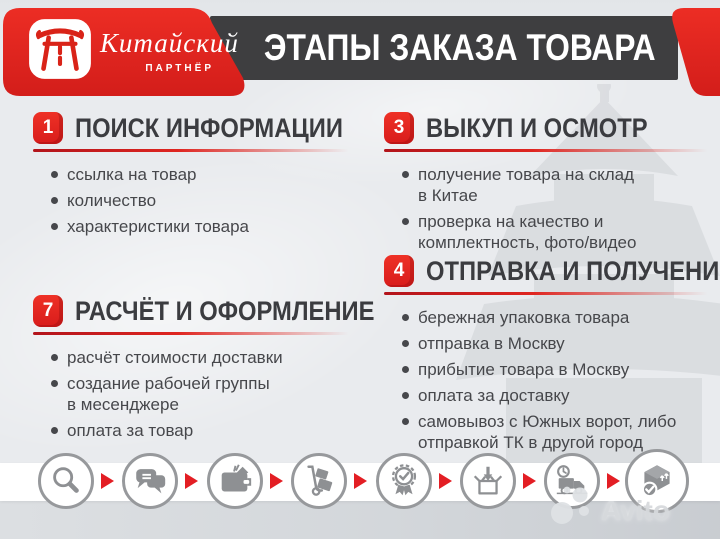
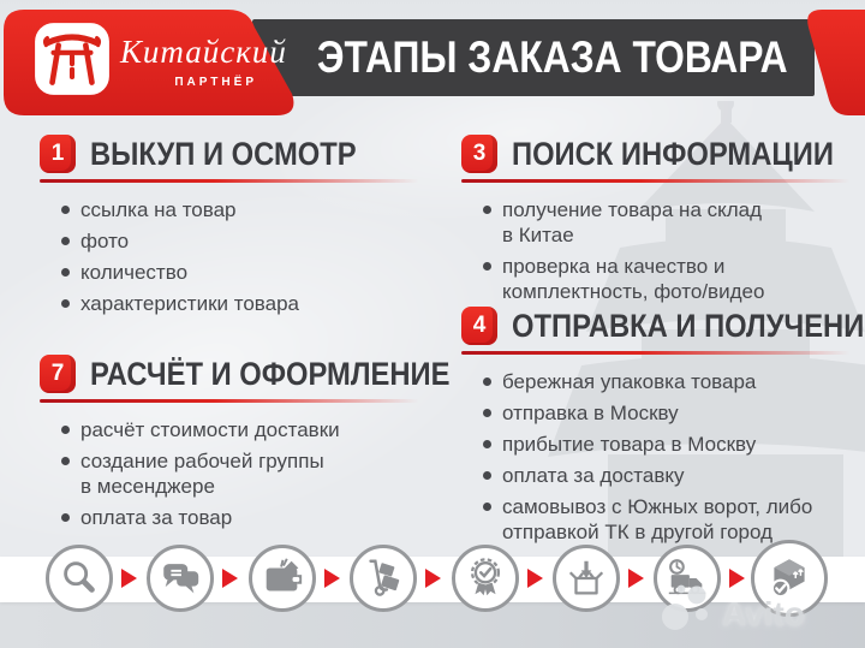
  ЭТАПЫ ЗАКАЗА ТОВАРА
  Китайский
  ПАРТНЁР
  1
- ПОИСК ИНФОРМАЦИИ
+ ВЫКУП И ОСМОТР
  ссылка на товар
+ фото
  количество
  характеристики товара
  7
  РАСЧЁТ И ОФОРМЛЕНИЕ
  расчёт стоимости доставки
  создание рабочей группы
  в месенджере
  оплата за товар
  3
- ВЫКУП И ОСМОТР
+ ПОИСК ИНФОРМАЦИИ
  получение товара на склад
  в Китае
  проверка на качество и
  комплектность, фото/видео
  4
  ОТПРАВКА И ПОЛУЧЕНИ
  бережная упаковка товара
  отправка в Москву
  прибытие товара в Москву
  оплата за доставку
  самовывоз с Южных ворот, либо
  отправкой ТК в другой город
  Avito
